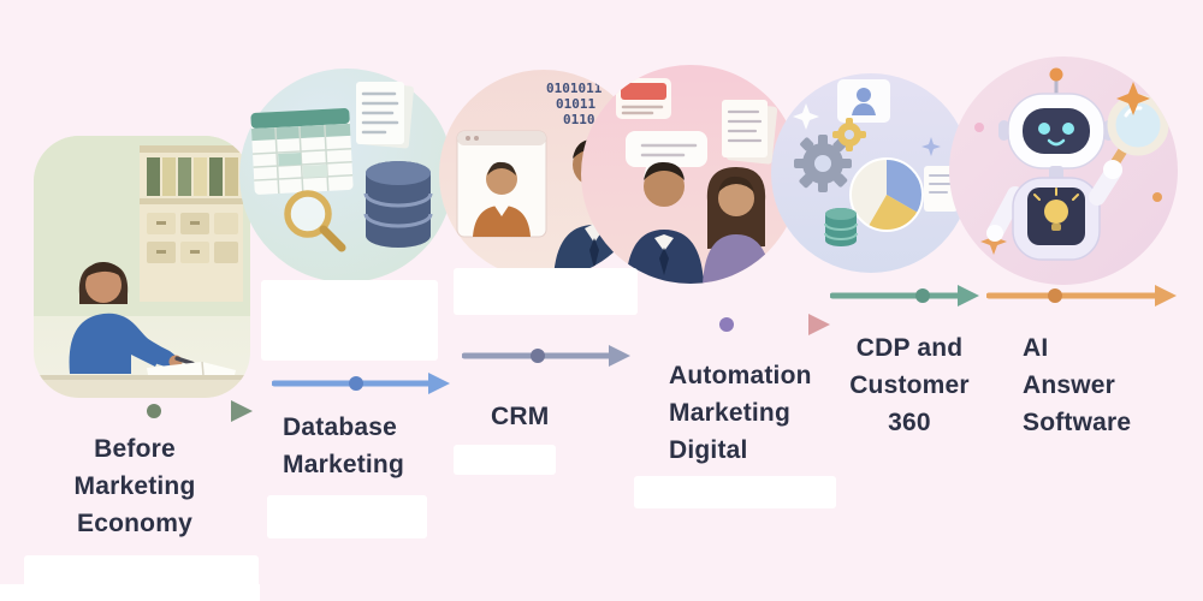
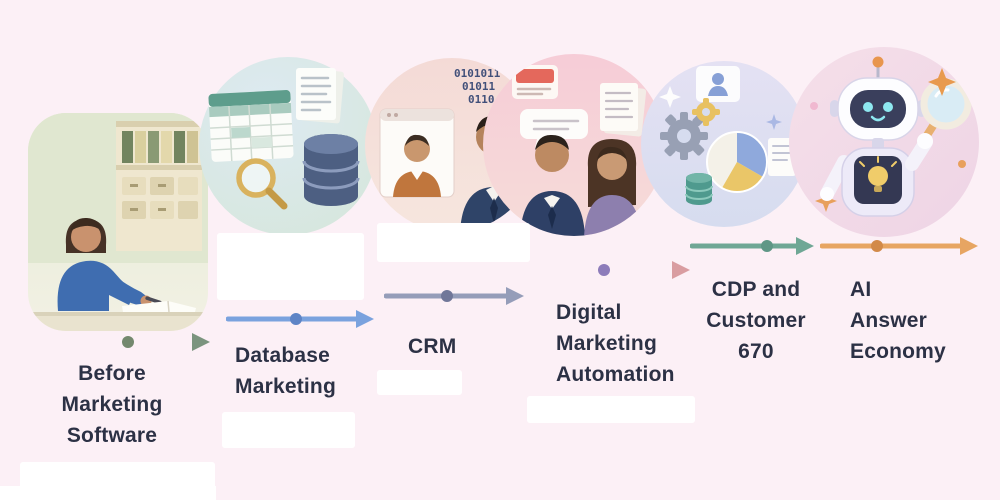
  0101011
  01011
  0110
  Before
  Marketing
- Economy
+ Software
  Database
  Marketing
  CRM
- Automation
+ Digital
  Marketing
- Digital
+ Automation
  CDP and
  Customer
- 360
+ 670
  AI
  Answer
- Software
+ Economy
